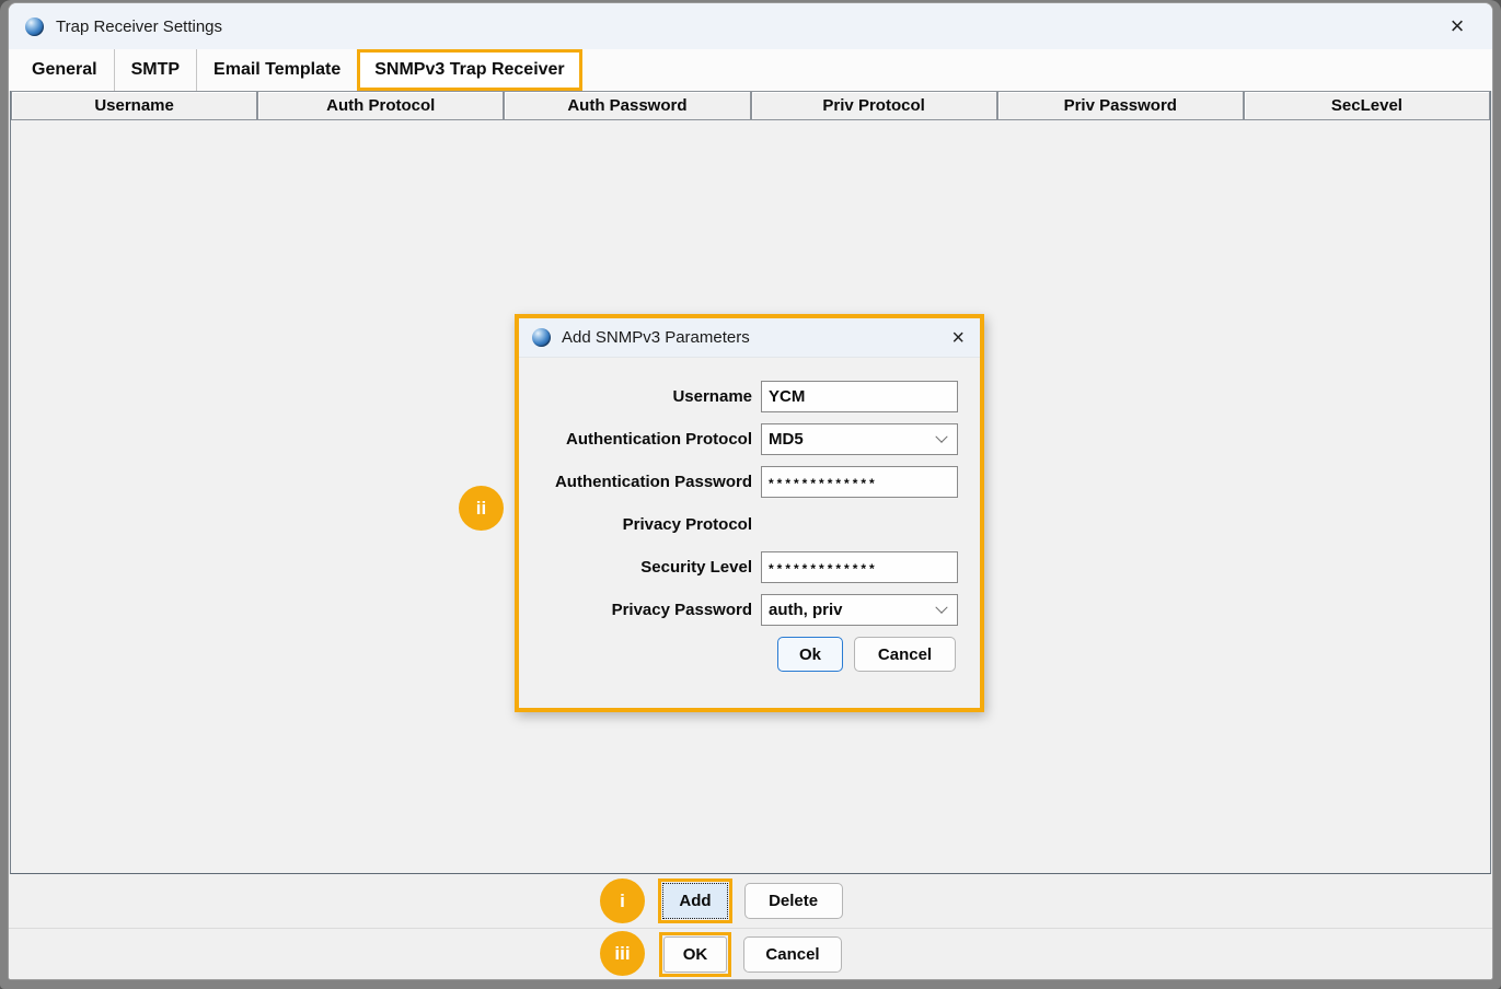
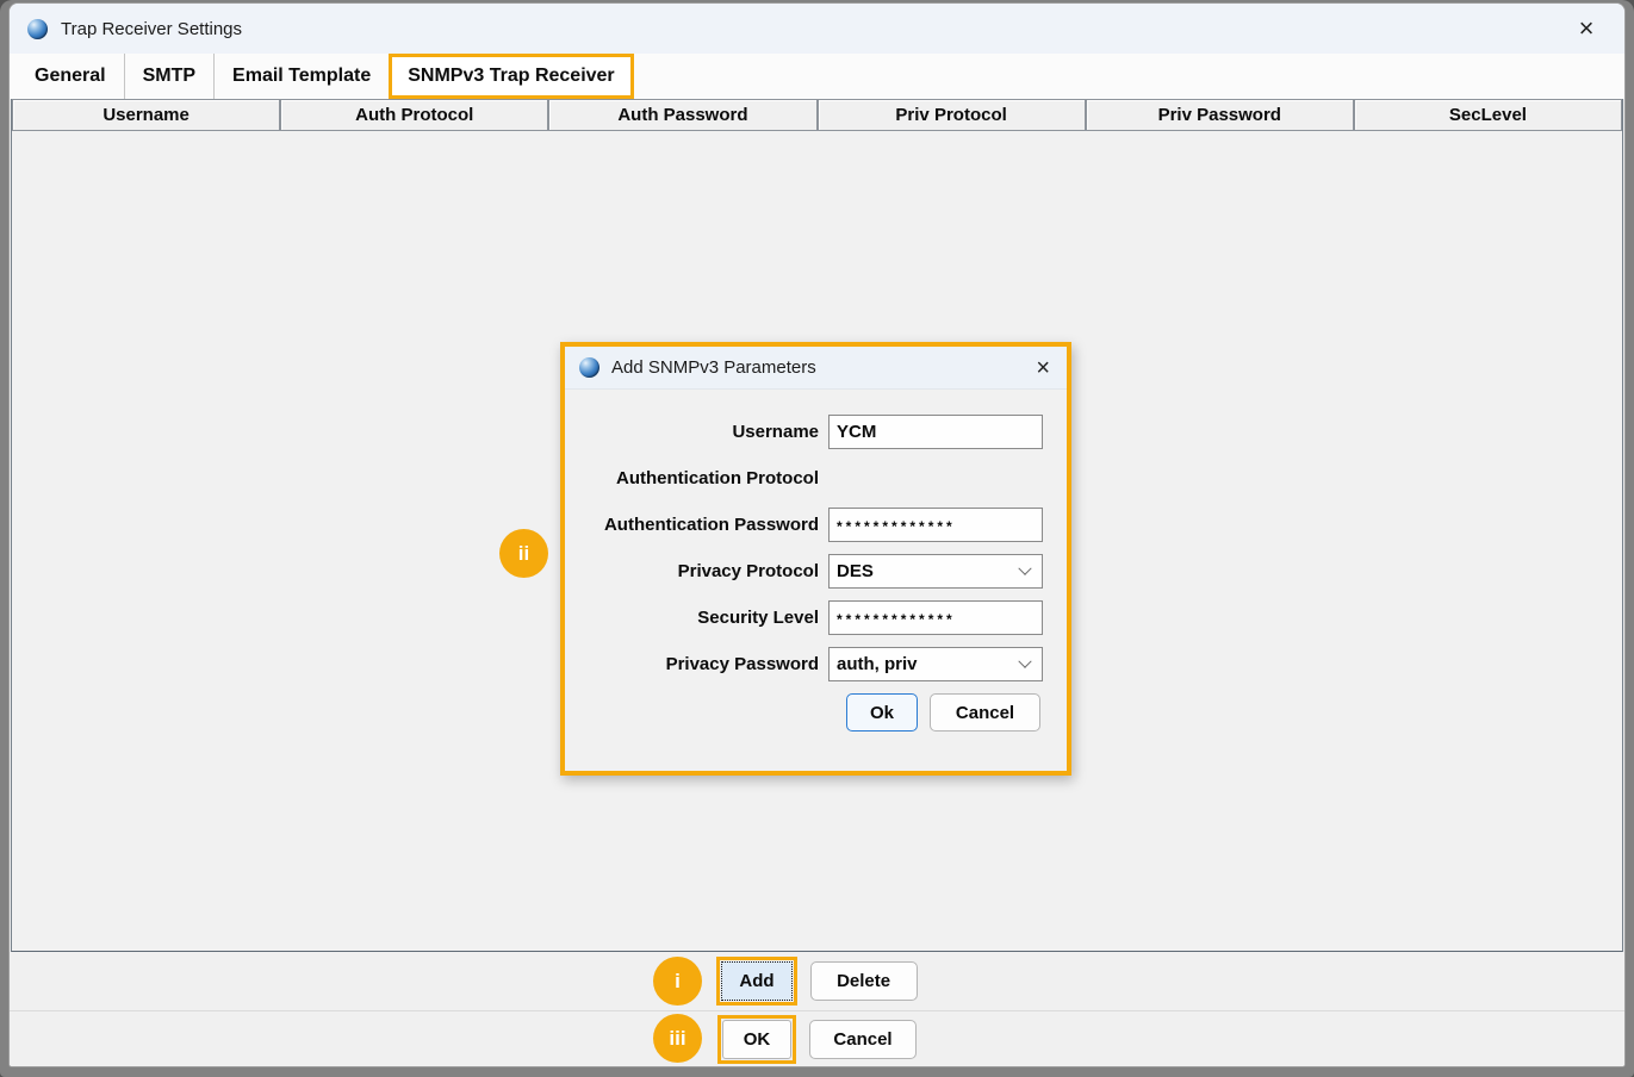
  Trap Receiver Settings
  ×
  General
  SMTP
  Email Template
  SNMPv3 Trap Receiver
  Username
  Auth Protocol
  Auth Password
  Priv Protocol
  Priv Password
  SecLevel
  Add
  Delete
  OK
  Cancel
  i
  ii
  iii
  Add SNMPv3 Parameters
  ×
  Username
  YCM
  Authentication Protocol
- MD5
  Authentication Password
  *************
  Privacy Protocol
+ DES
  Security Level
  *************
  Privacy Password
  auth, priv
  Ok
  Cancel
